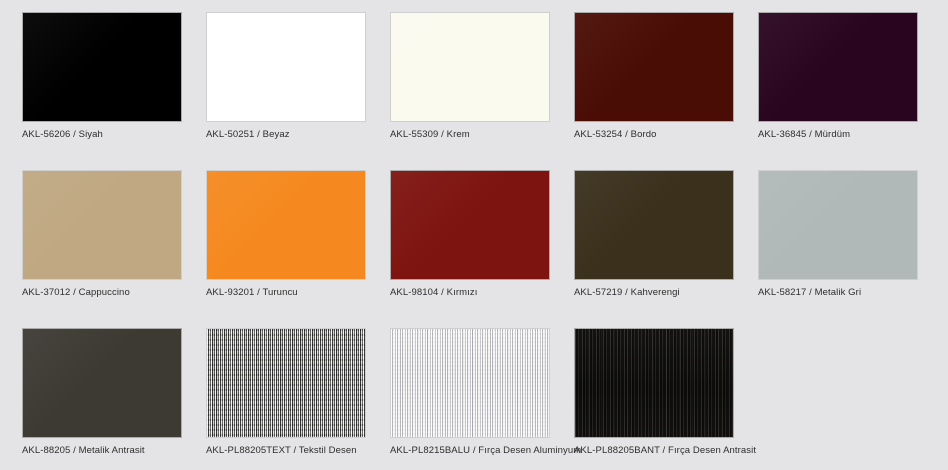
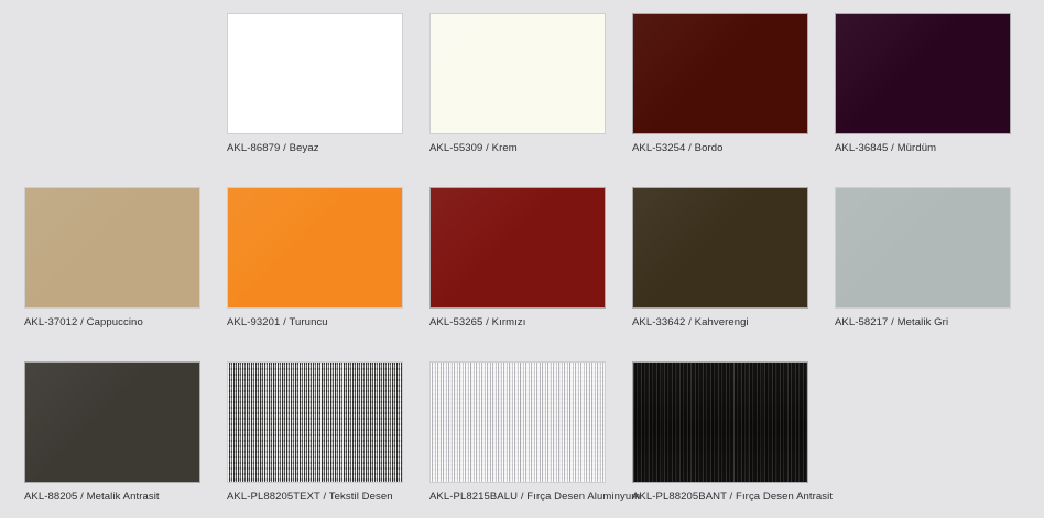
- AKL-56206 / Siyah
- AKL-50251 / Beyaz
+ AKL-86879 / Beyaz
  AKL-55309 / Krem
  AKL-53254 / Bordo
  AKL-36845 / Mürdüm
  AKL-37012 / Cappuccino
  AKL-93201 / Turuncu
- AKL-98104 / Kırmızı
+ AKL-53265 / Kırmızı
- AKL-57219 / Kahverengi
+ AKL-33642 / Kahverengi
  AKL-58217 / Metalik Gri
  AKL-88205 / Metalik Antrasit
  AKL-PL88205TEXT / Tekstil Desen
  AKL-PL8215BALU / Fırça Desen Aluminyu
  AKL-PL88205BANT / Fırça Desen Antrasit
